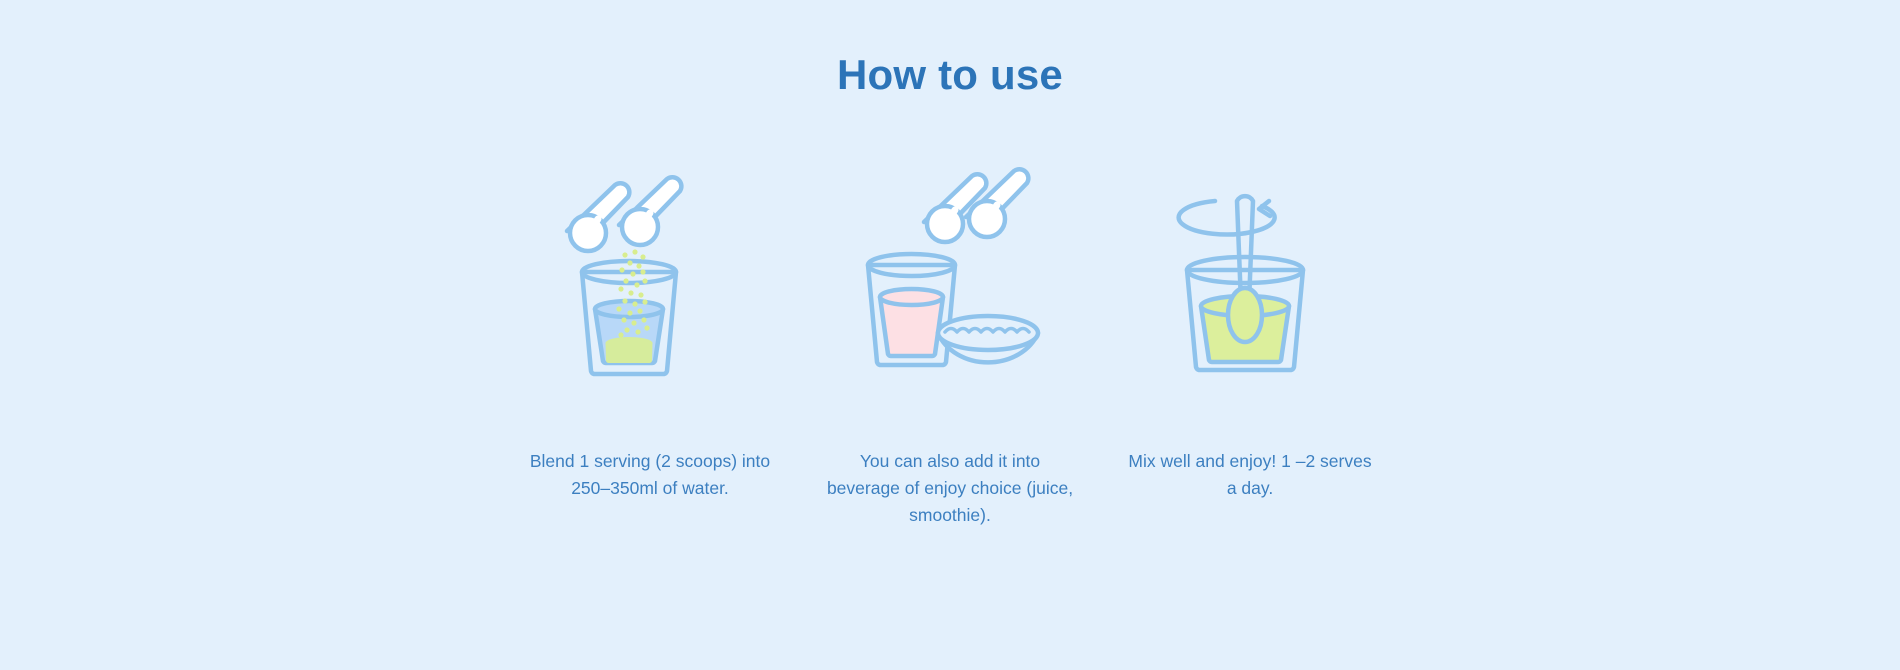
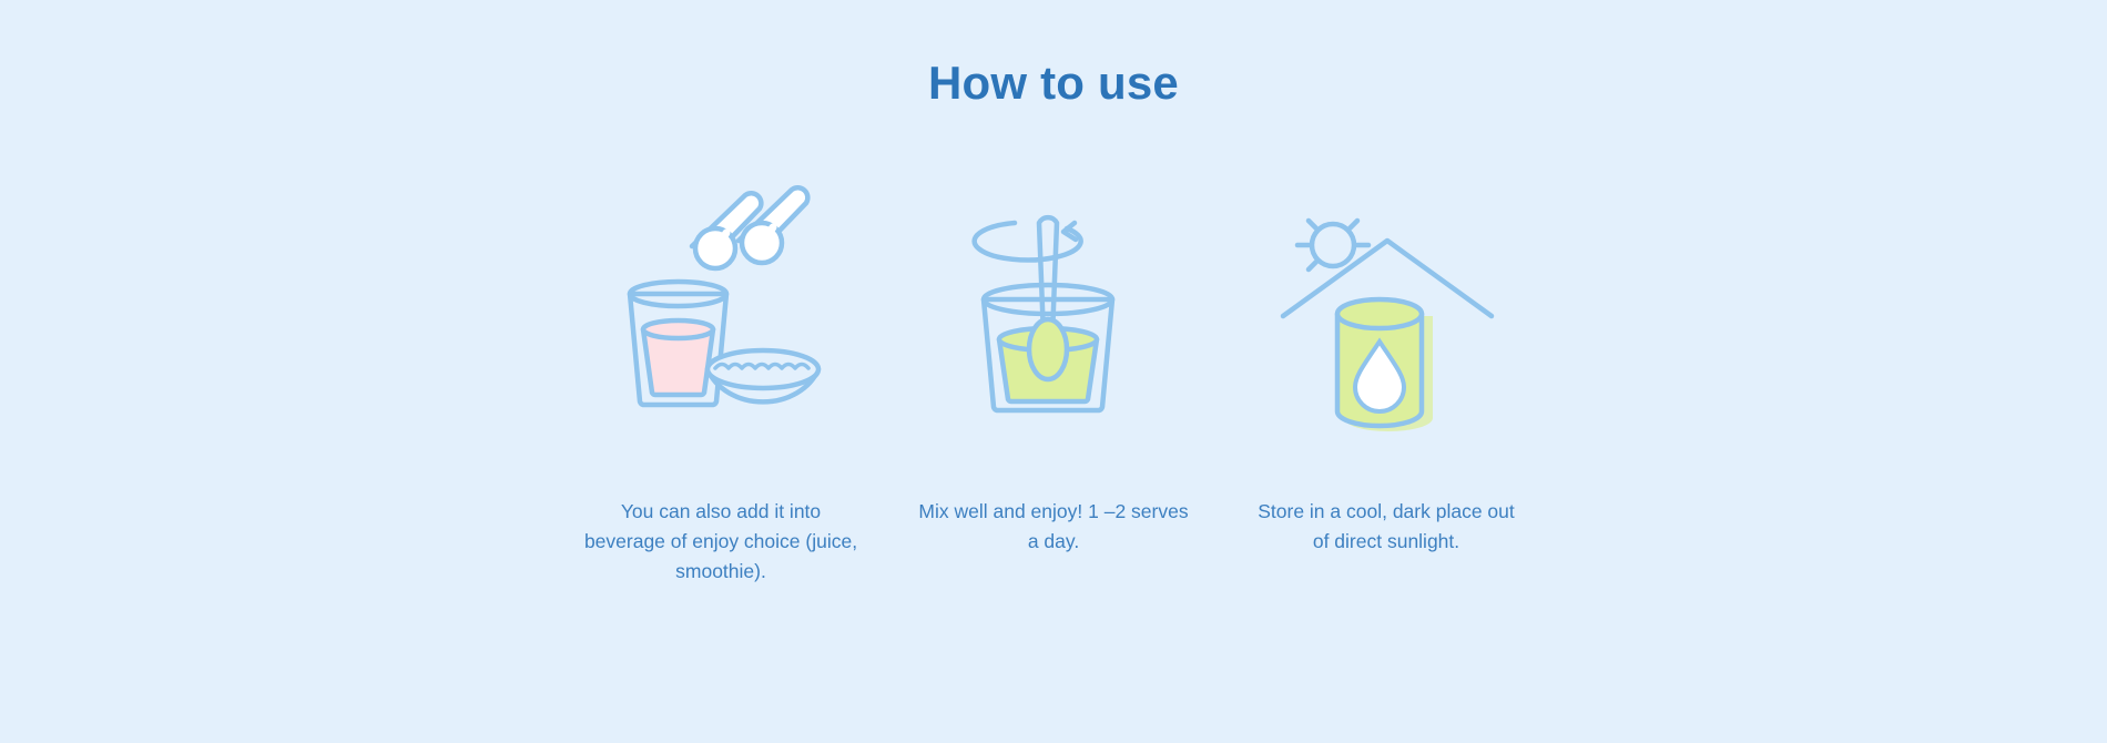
  How to use
- Blend 1 serving (2 scoops) into 250–350ml of water.
  You can also add it into beverage of enjoy choice (juice, smoothie).
  Mix well and enjoy! 1 –2 serves a day.
+ Store in a cool, dark place out of direct sunlight.
